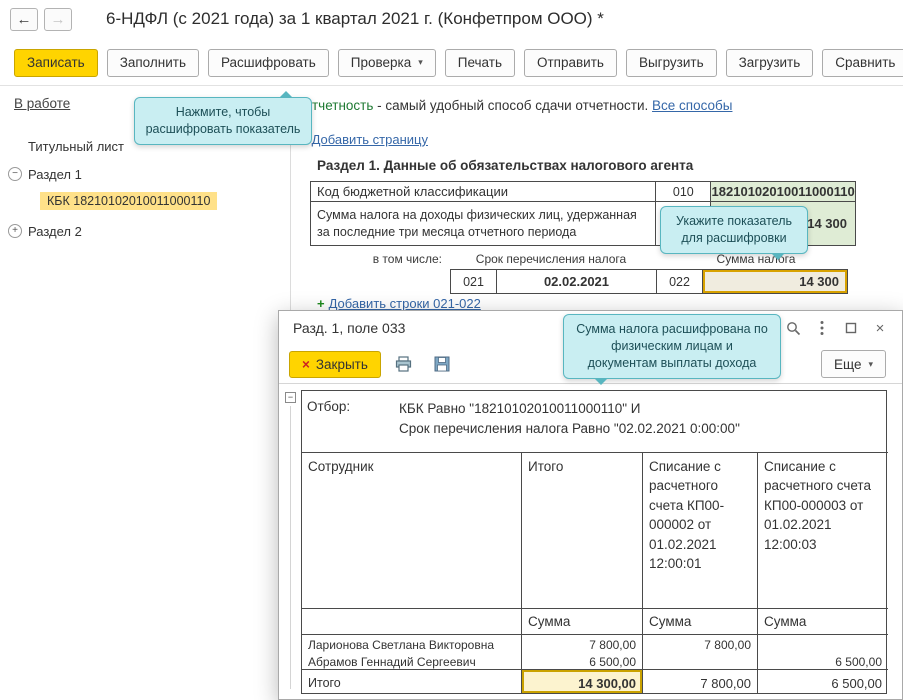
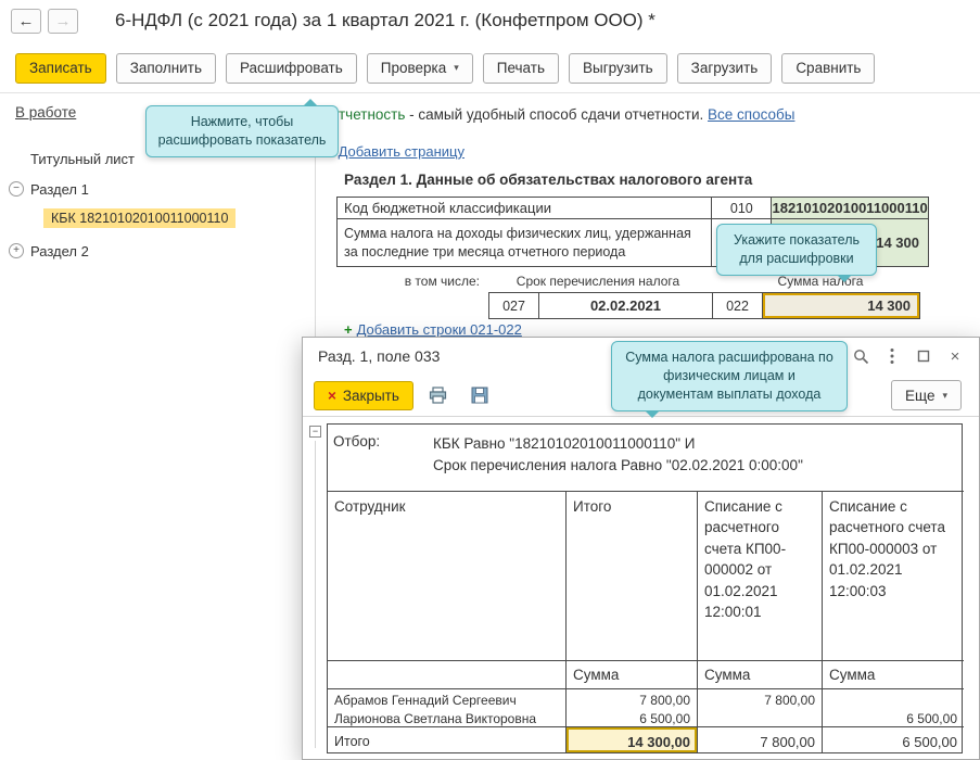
  ←
  →
  6-НДФЛ (с 2021 года) за 1 квартал 2021 г. (Конфетпром ООО) *
  Записать
  Заполнить
  Расшифровать
  Проверка
  ▾
  Печать
- Отправить
  Выгрузить
  Загрузить
  Сравнить
  В работе
  тчетность - самый удобный способ сдачи отчетности. Все способы
  Титульный лист
  −
  Раздел 1
  КБК 18210102010011000110
  +
  Раздел 2
  Добавить страницу
  Раздел 1. Данные об обязательствах налогового агента
  Код бюджетной классификации
  010
  18210102010011000110
  Сумма налога на доходы физических лиц, удержанная
  за последние три месяца отчетного периода
  14 300
  в том числе:
  Срок перечисления налога
  Сумма нага
- 021
+ 027
  02.02.2021
  022
  14 300
  + Добавить строки 021-022
  Разд. 1, поле 033
  ×
  ×
  Закрыть
  Еще
  ▾
  −
  Отбор:
  КБК Равно "18210102010011000110" И
  Срок перечисления налога Равно "02.02.2021 0:00:00"
  Сотрудник
  Итого
  Списание с расчетного счета КП00-000002 от 01.02.2021 12:00:01
  Списание с расчетного счета КП00-000003 от 01.02.2021 12:00:03
  Сумма
  Сумма
  Сумма
- Ларионова Светлана Викторовна
+ Абрамов Геннадий Сергеевич
  7 800,00
  7 800,00
- Абрамов Геннадий Сергеевич
+ Ларионова Светлана Викторовна
  6 500,00
  6 500,00
  Итого
  14 300,00
  7 800,00
  6 500,00
  Нажмите, чтобы
  расшифровать показатель
  Укажите показатель
  для расшифровки
  Сумма налога расшифрована по
  физическим лицам и
  документам выплаты дохода
